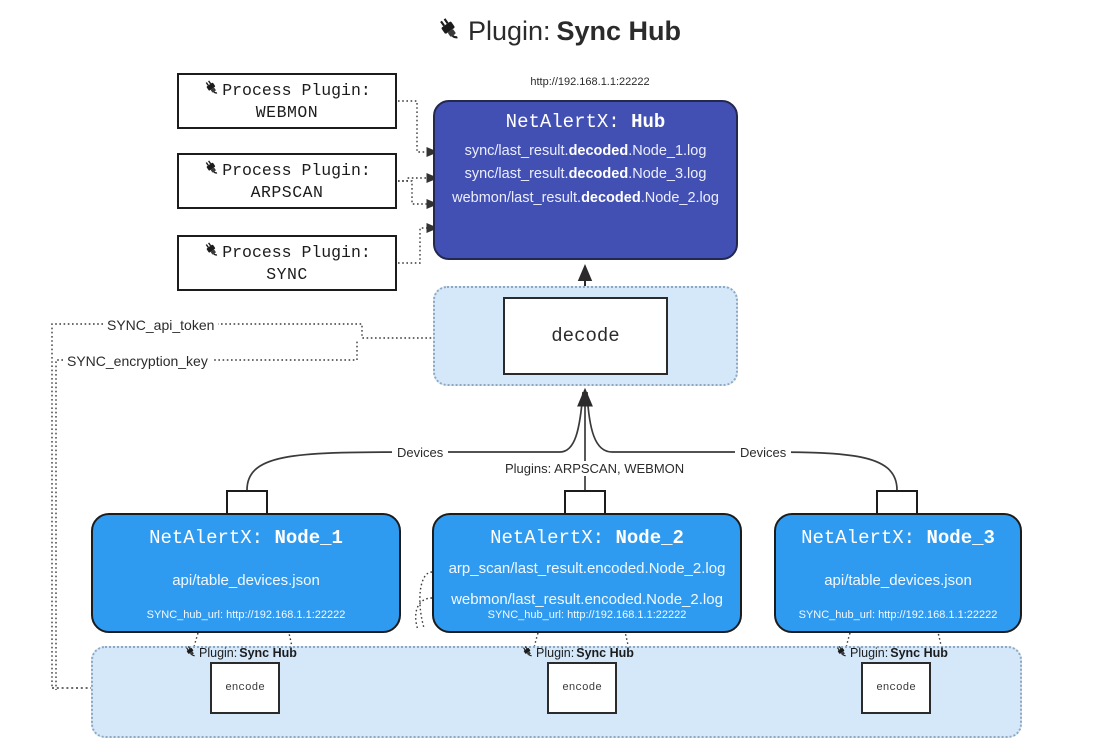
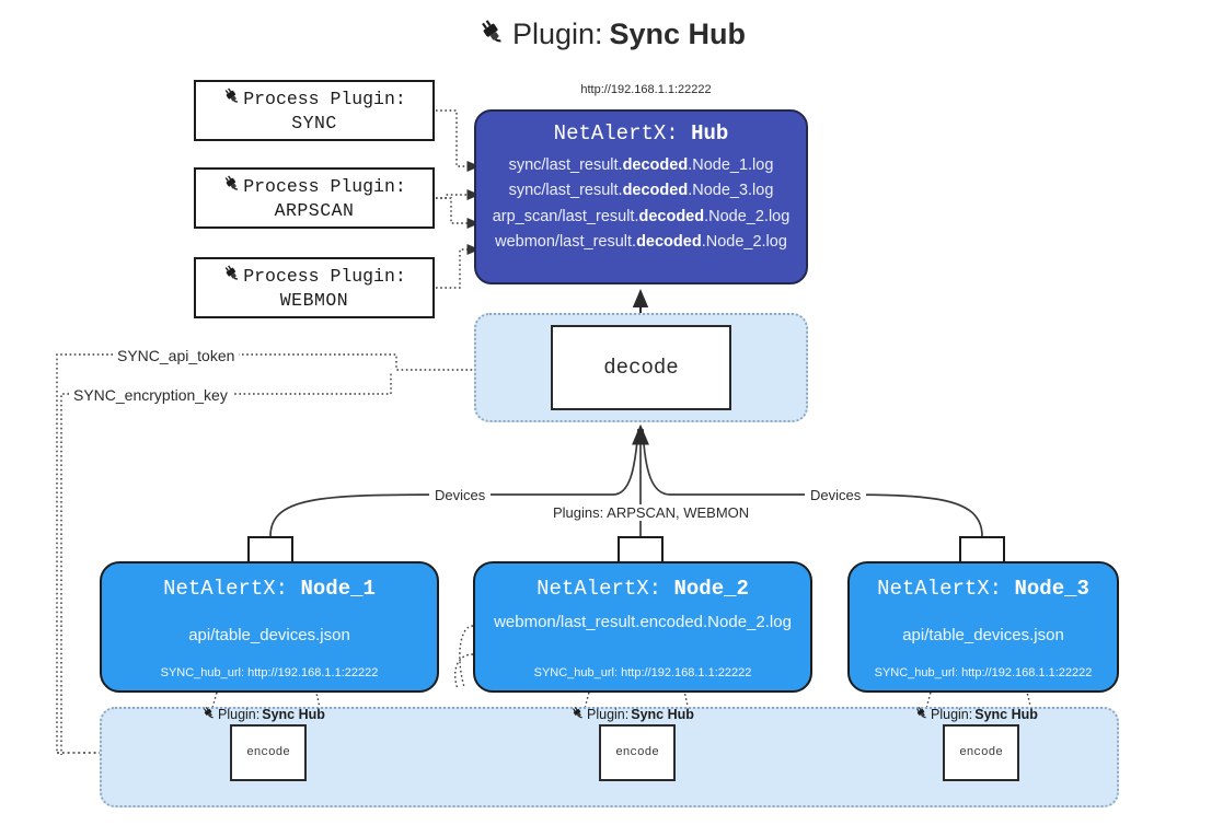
  Plugin:
  Sync Hub
  http://192.168.1.1:22222
  Process Plugin:
- WEBMON
+ SYNC
  Process Plugin:
  ARPSCAN
  Process Plugin:
- SYNC
+ WEBMON
  NetAlertX: Hub
  sync/last_result.decoded.Node_1.log
  sync/last_result.decoded.Node_3.log
+ arp_scan/last_result.decoded.Node_2.log
  webmon/last_result.decoded.Node_2.log
  decode
  SYNC_api_token
  SYNC_encryption_key
  Devices
  Devices
  Plugins: ARPSCAN, WEBMON
  NetAlertX: Node_1
  api/table_devices.json
  SYNC_hub_url: http://192.168.1.1:22222
  NetAlertX: Node_2
- arp_scan/last_result.encoded.Node_2.log
  webmon/last_result.encoded.Node_2.log
  SYNC_hub_url: http://192.168.1.1:22222
  NetAlertX: Node_3
  api/table_devices.json
  SYNC_hub_url: http://192.168.1.1:22222
  Plugin:
  Sync Hub
  encode
  Plugin:
  Sync Hub
  encode
  Plugin:
  Sync Hub
  encode
